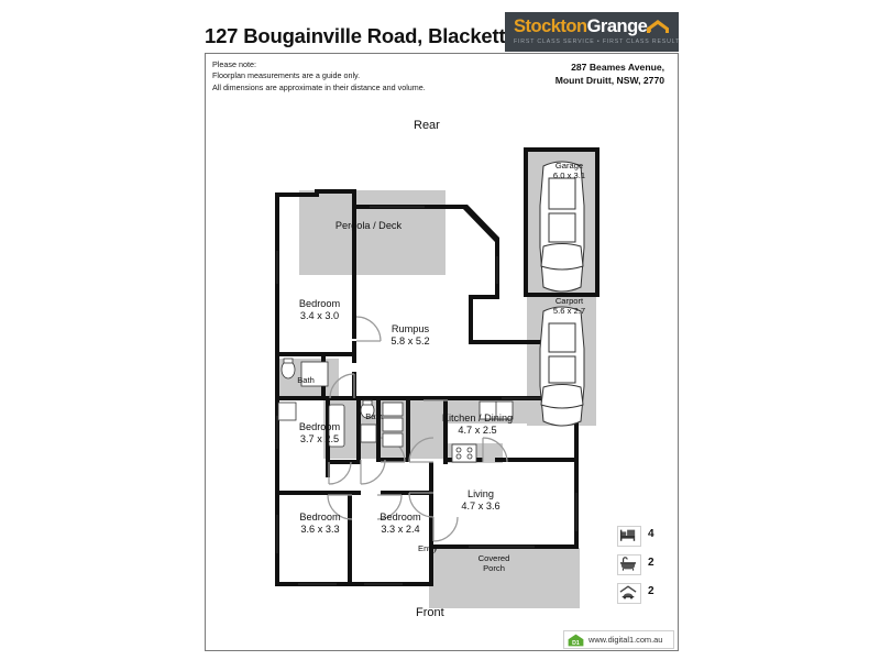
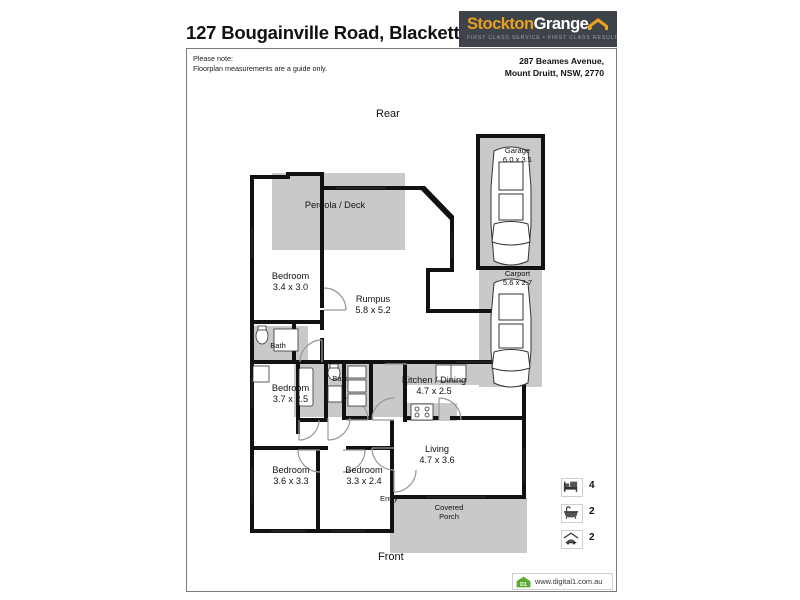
  127 Bougainville Road, Blackett
  StocktonGrange
  Please note:
  Floorplan measurements are a guide only.
- All dimensions are approximate in their distance and volume.
  287 Beames Avenue,
  Mount Druitt, NSW, 2770
  Rear
  Front
  Pergola / Deck
  Bedroom
  3.4 x 3.0
  Rumpus
  5.8 x 5.2
  Bath
  Bedroom
  3.7 x 2.5
  Bath
  Kitchen / Dining
  4.7 x 2.5
  Living
  4.7 x 3.6
  Bedroom
  3.6 x 3.3
  Bedroom
  3.3 x 2.4
  Entry
  Covered
  Porch
  Garage
  6.0 x 3.1
  Carport
  5.6 x 2.7
  4
  2
  2
  www.digital1.com.au
